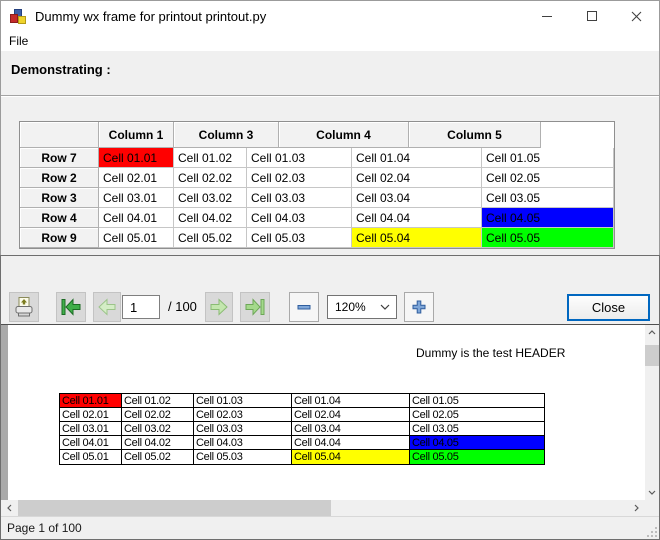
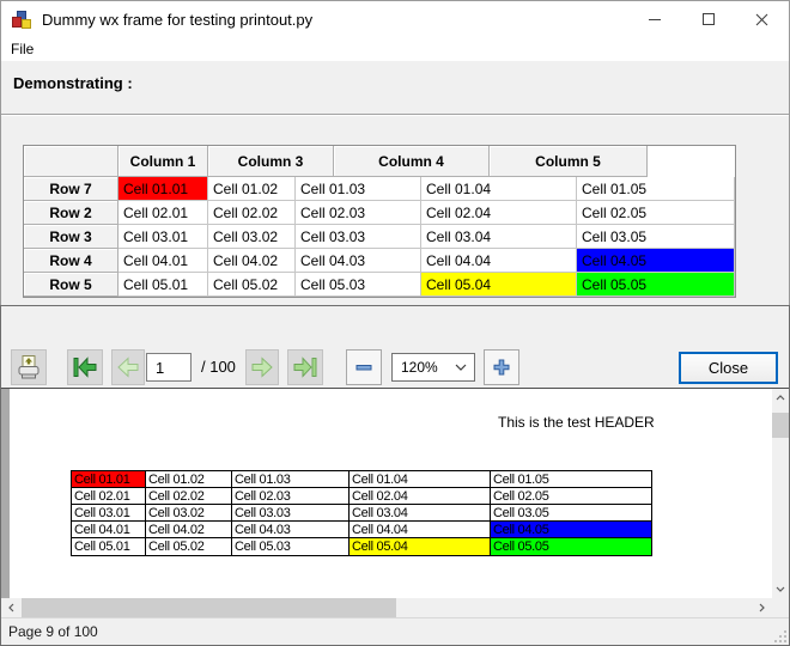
- Dummy wx frame for printout printout.py
+ Dummy wx frame for testing printout.py
  File
  Demonstrating :
  Column 1
  Column 3
  Column 4
  Column 5
  Row 7
  Cell 01.01
  Cell 01.02
  Cell 01.03
  Cell 01.04
  Cell 01.05
  Row 2
  Cell 02.01
  Cell 02.02
  Cell 02.03
  Cell 02.04
  Cell 02.05
  Row 3
  Cell 03.01
  Cell 03.02
  Cell 03.03
  Cell 03.04
  Cell 03.05
  Row 4
  Cell 04.01
  Cell 04.02
  Cell 04.03
  Cell 04.04
  Cell 04.05
- Row 9
+ Row 5
  Cell 05.01
  Cell 05.02
  Cell 05.03
  Cell 05.04
  Cell 05.05
  1
  / 100
  120%
  Close
- Dummy is the test HEADER
+ This is the test HEADER
  Cell 01.01
  Cell 01.02
  Cell 01.03
  Cell 01.04
  Cell 01.05
  Cell 02.01
  Cell 02.02
  Cell 02.03
  Cell 02.04
  Cell 02.05
  Cell 03.01
  Cell 03.02
  Cell 03.03
  Cell 03.04
  Cell 03.05
  Cell 04.01
  Cell 04.02
  Cell 04.03
  Cell 04.04
  Cell 04.05
  Cell 05.01
  Cell 05.02
  Cell 05.03
  Cell 05.04
  Cell 05.05
- Page 1 of 100
+ Page 9 of 100
